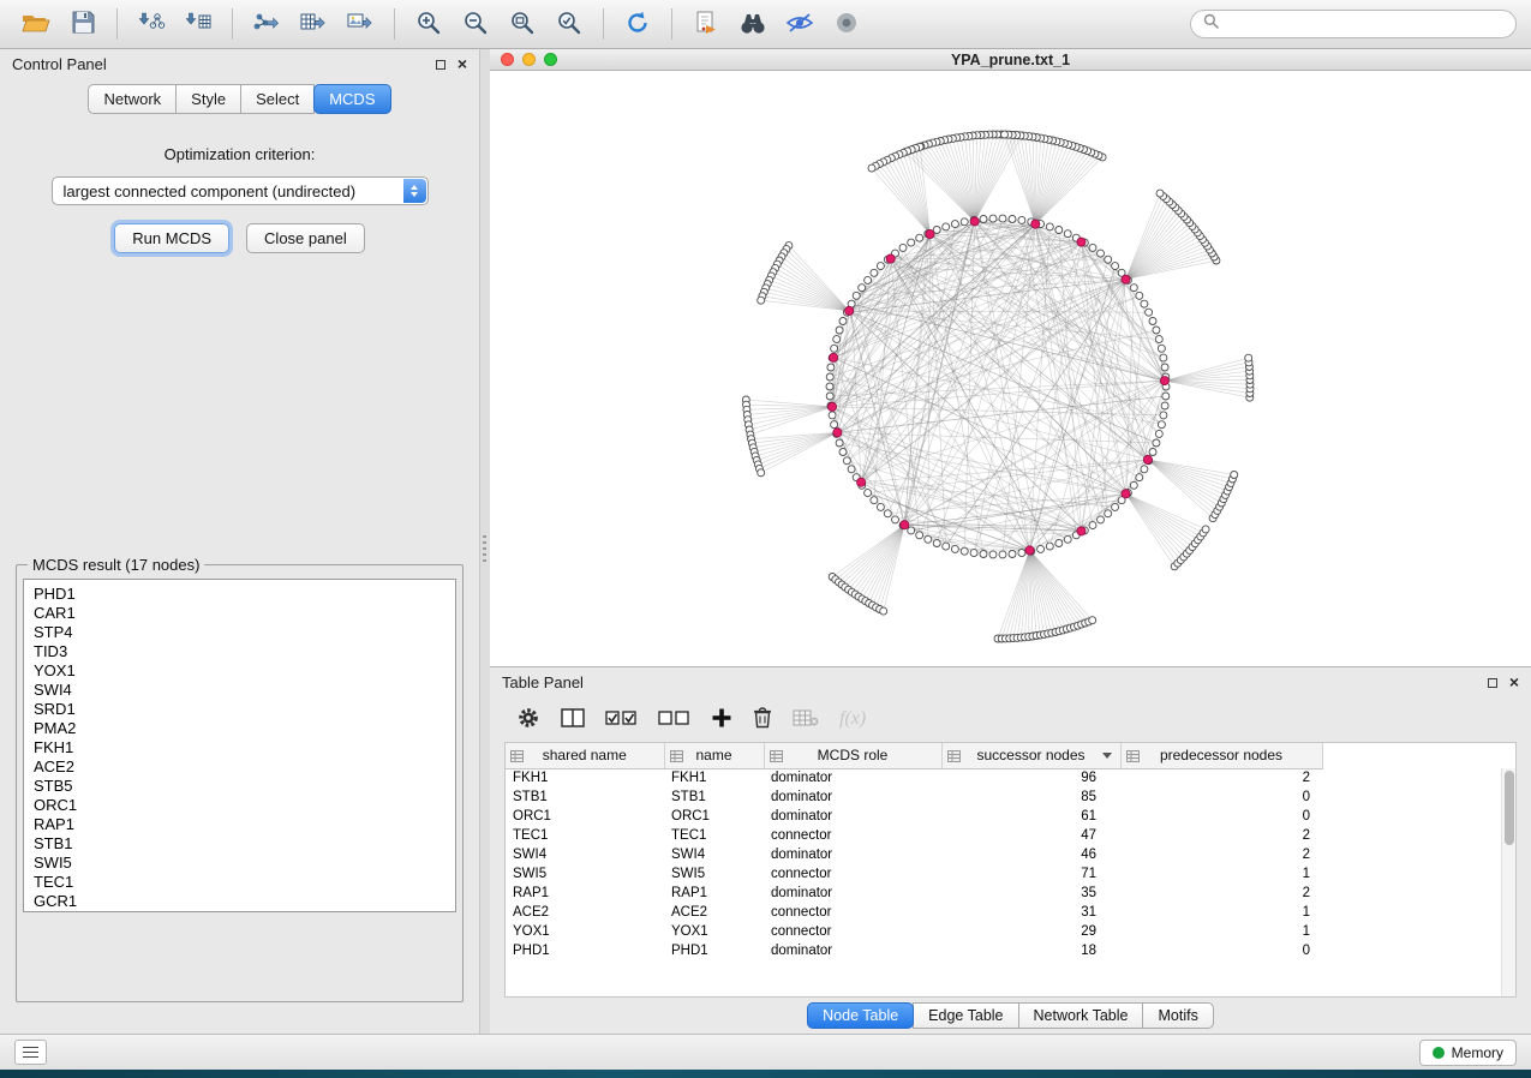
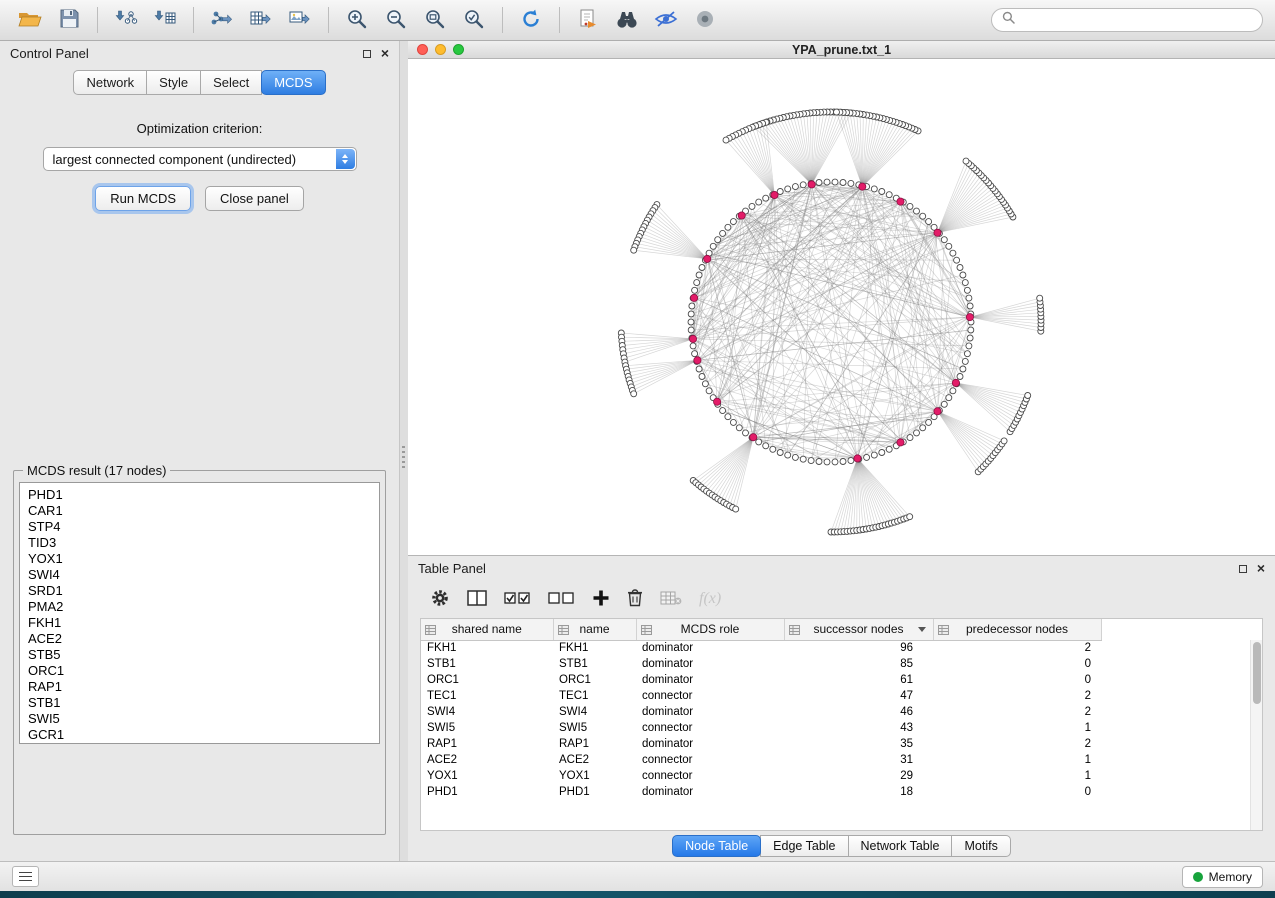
  Control Panel
  ×
  Network
  Style
  Select
  MCDS
  Optimization criterion:
  largest connected component (undirected)
  Run MCDS
  Close panel
  MCDS result (17 nodes)
  PHD1
  CAR1
  STP4
  TID3
  YOX1
  SWI4
  SRD1
  PMA2
  FKH1
  ACE2
  STB5
  ORC1
  RAP1
  STB1
  SWI5
- TEC1
  GCR1
  YPA_prune.txt_1
  Table Panel
  ×
  f(x)
  shared name	name	MCDS role	successor nodes	predecessor nodes
  FKH1	FKH1	dominator	96	2
  STB1	STB1	dominator	85	0
  ORC1	ORC1	dominator	61	0
  TEC1	TEC1	connector	47	2
  SWI4	SWI4	dominator	46	2
- SWI5	SWI5	connector	71	1
+ SWI5	SWI5	connector	43	1
  RAP1	RAP1	dominator	35	2
  ACE2	ACE2	connector	31	1
  YOX1	YOX1	connector	29	1
  PHD1	PHD1	dominator	18	0
  Node Table
  Edge Table
  Network Table
  Motifs
  Memory
